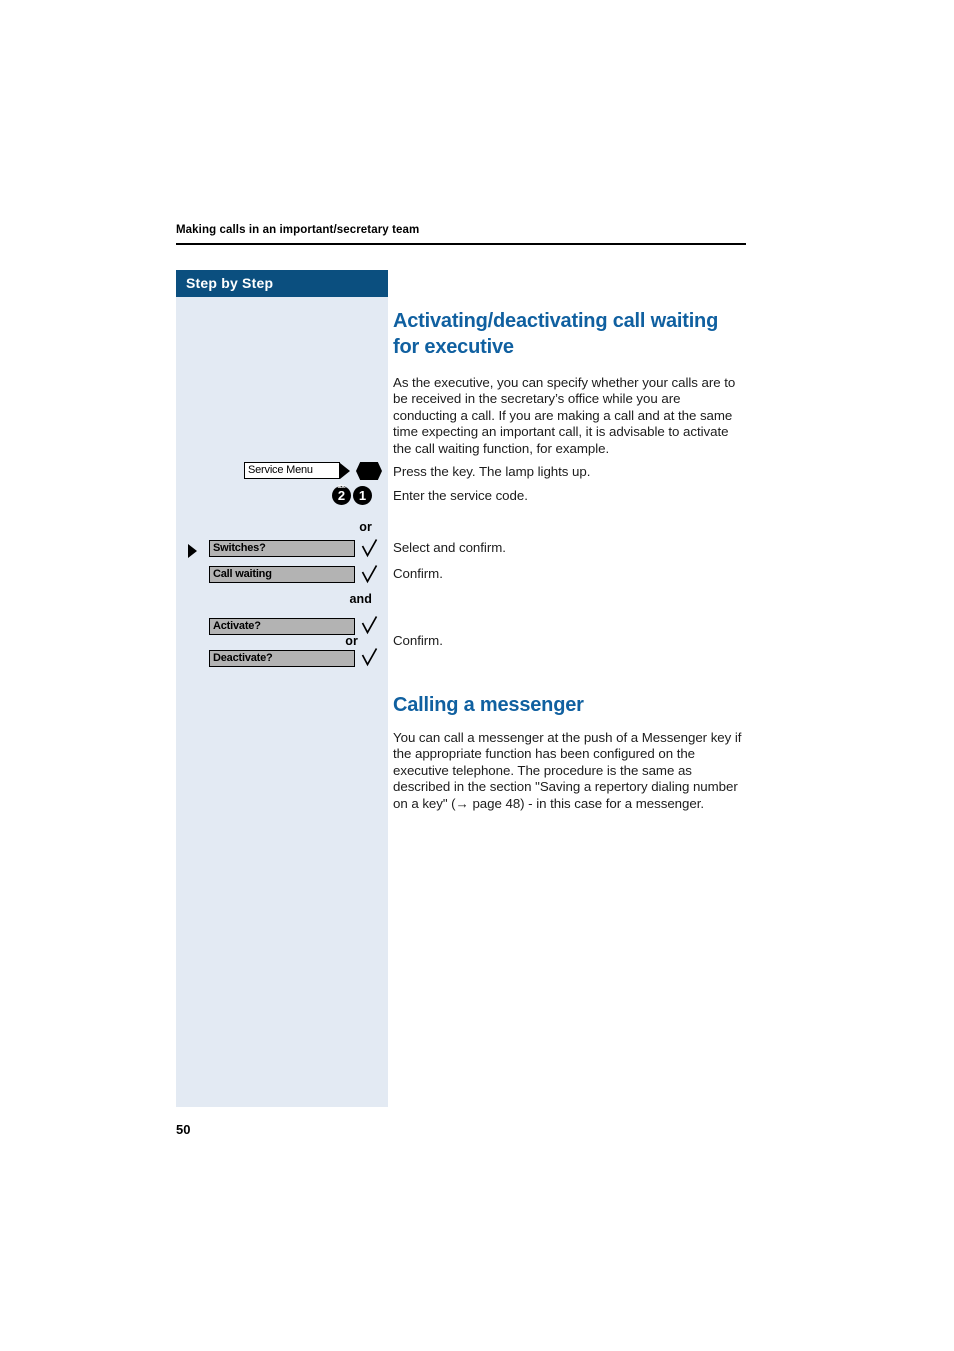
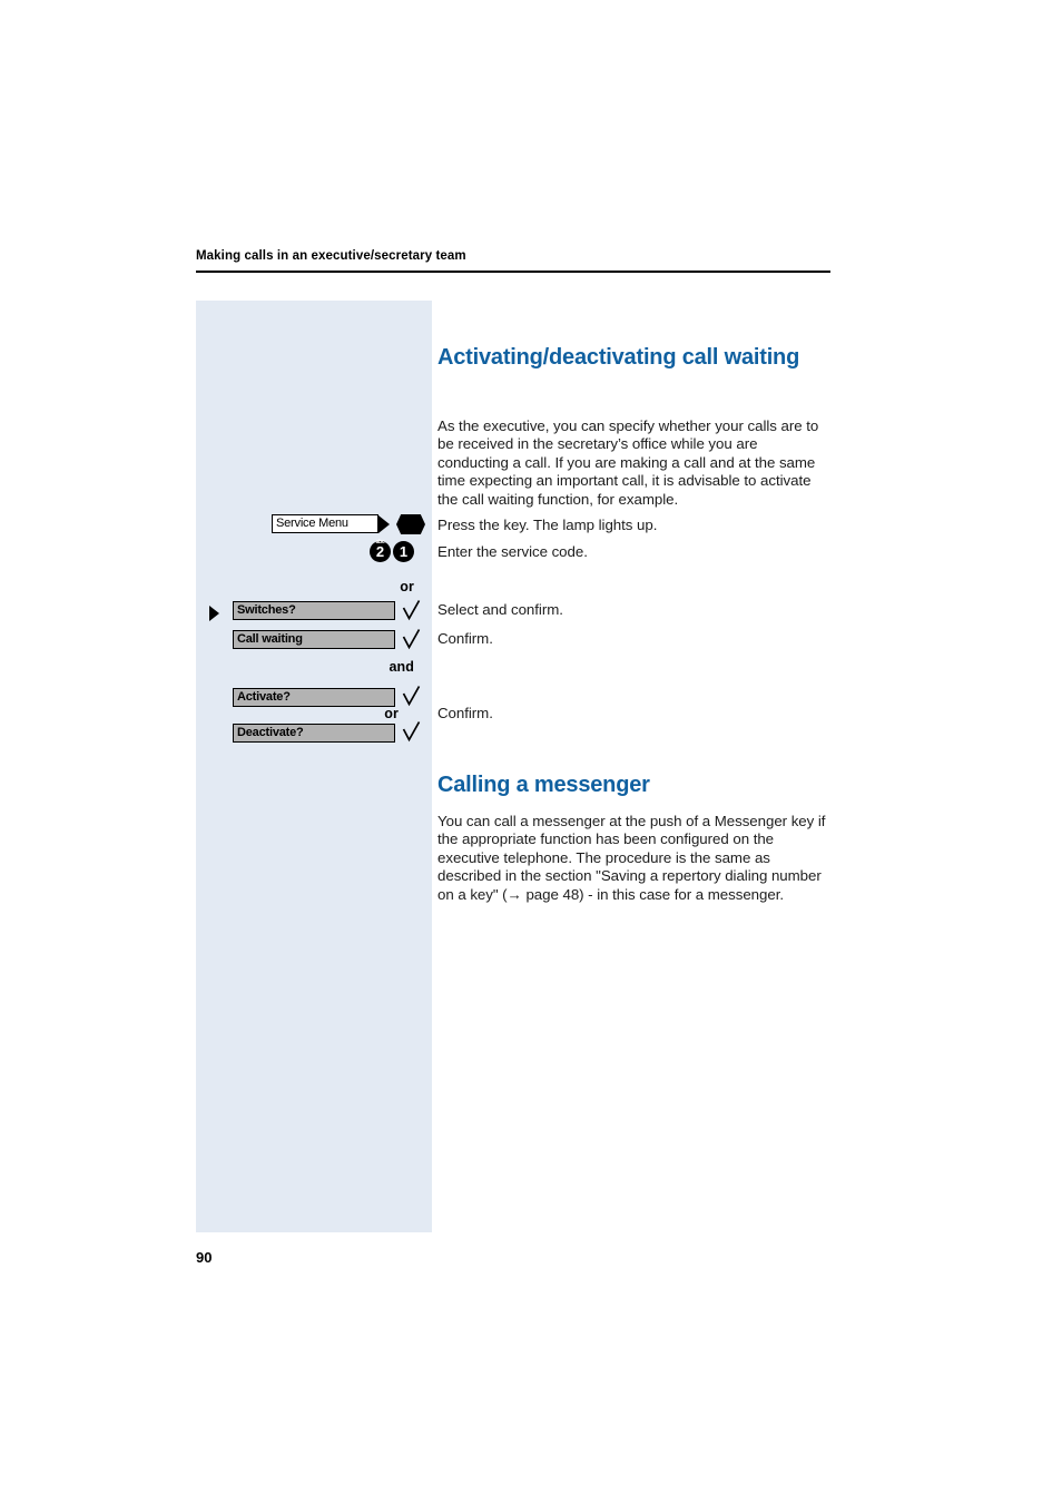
- Making calls in an important/secretary team
+ Making calls in an executive/secretary team
- Step by Step
  Service Menu
  2
  1
  or
  Switches?
  Call waiting
  and
  Activate?
  or
  Deactivate?
  Activating/deactivating call waiting
- for executive
  As the executive, you can specify whether your calls are to be received in the secretary’s office while you are conducting a call. If you are making a call and at the same time expecting an important call, it is advisable to activate the call waiting function, for example.
  Press the key. The lamp lights up.
  Enter the service code.
  Select and confirm.
  Confirm.
  Confirm.
  Calling a messenger
  You can call a messenger at the push of a Messenger key if the appropriate function has been configured on the executive telephone. The procedure is the same as described in the section "Saving a repertory dialing number on a key" (→ page 48) - in this case for a messenger.
- 50
+ 90
